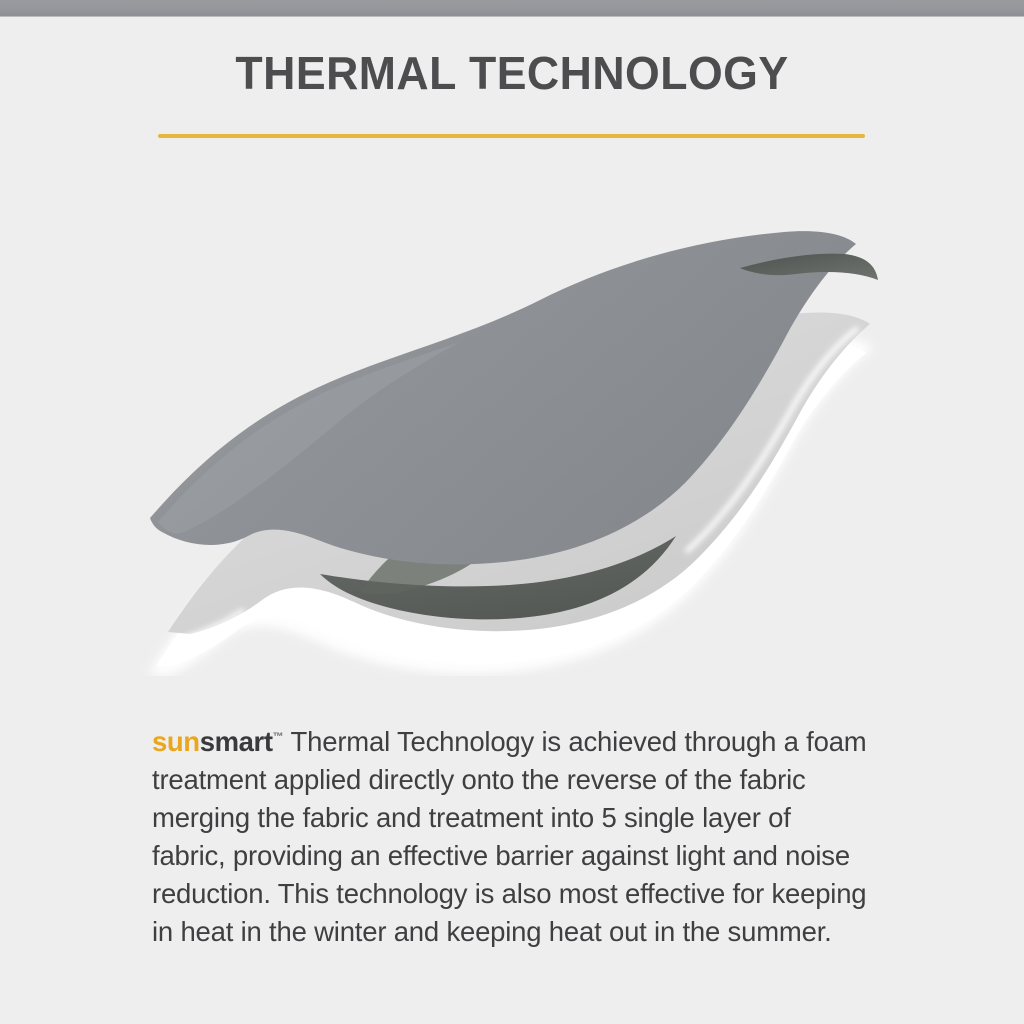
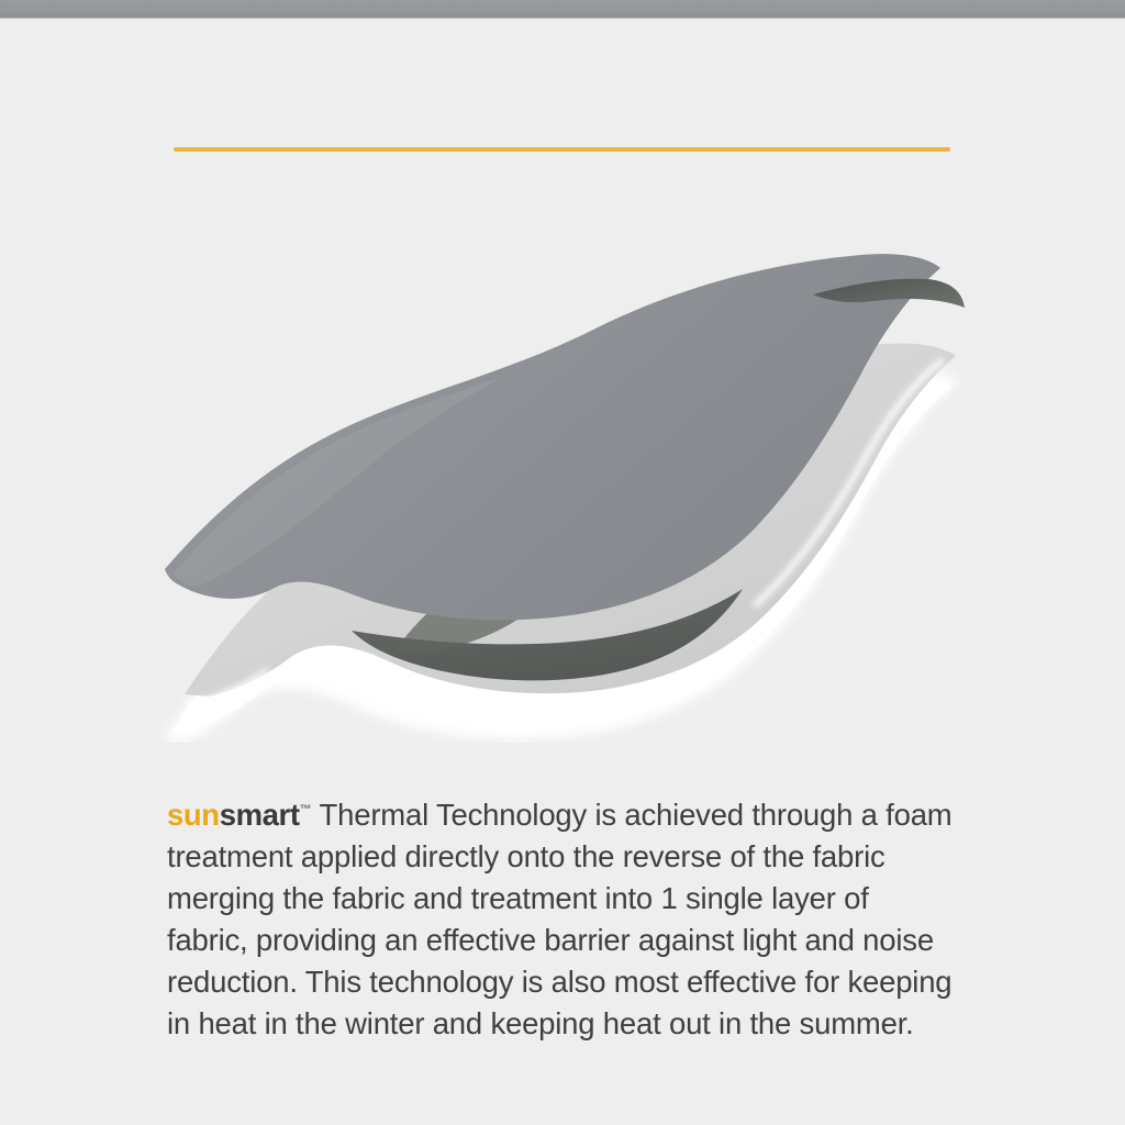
- THERMAL TECHNOLOGY
- sunsmart™ Thermal Technology is achieved through a foam treatment applied directly onto the reverse of the fabric merging the fabric and treatment into 5 single layer of fabric, providing an effective barrier against light and noise reduction. This technology is also most effective for keeping in heat in the winter and keeping heat out in the summer.
+ sunsmart™ Thermal Technology is achieved through a foam treatment applied directly onto the reverse of the fabric merging the fabric and treatment into 1 single layer of fabric, providing an effective barrier against light and noise reduction. This technology is also most effective for keeping in heat in the winter and keeping heat out in the summer.
